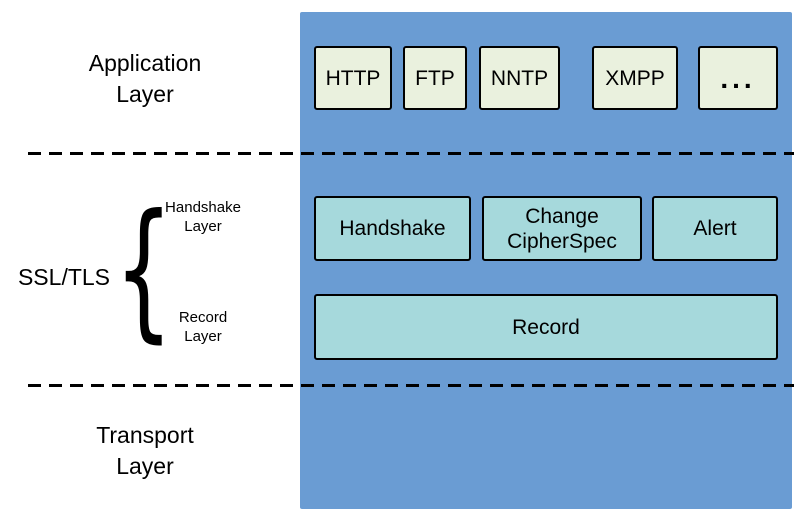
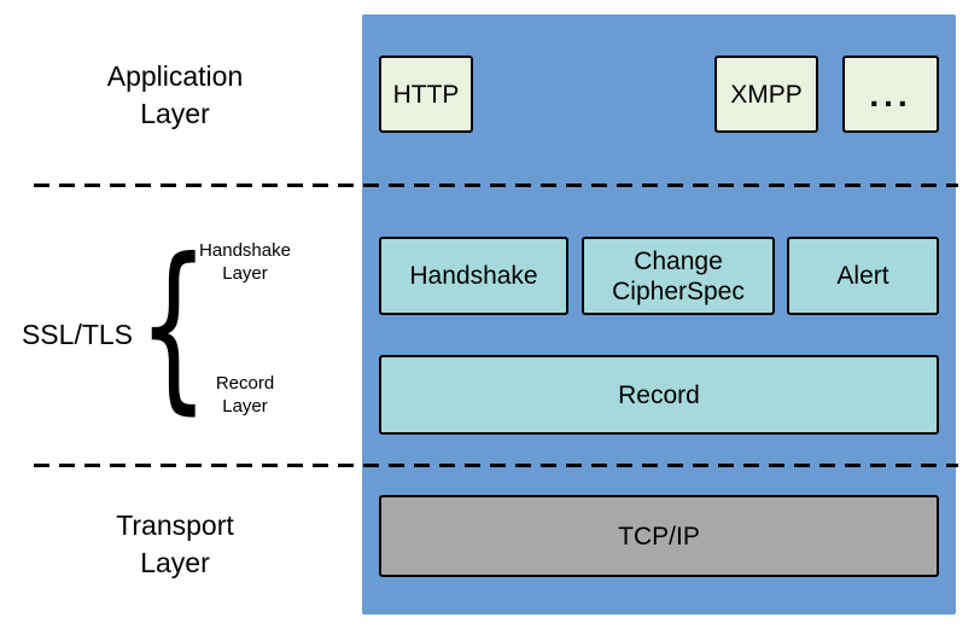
  Application
  Layer
  SSL/TLS
  {
  Handshake
  Layer
  Record
  Layer
  Transport
  Layer
  HTTP
- FTP
- NNTP
  XMPP
  ...
  Handshake
  Change
  CipherSpec
  Alert
  Record
+ TCP/IP
